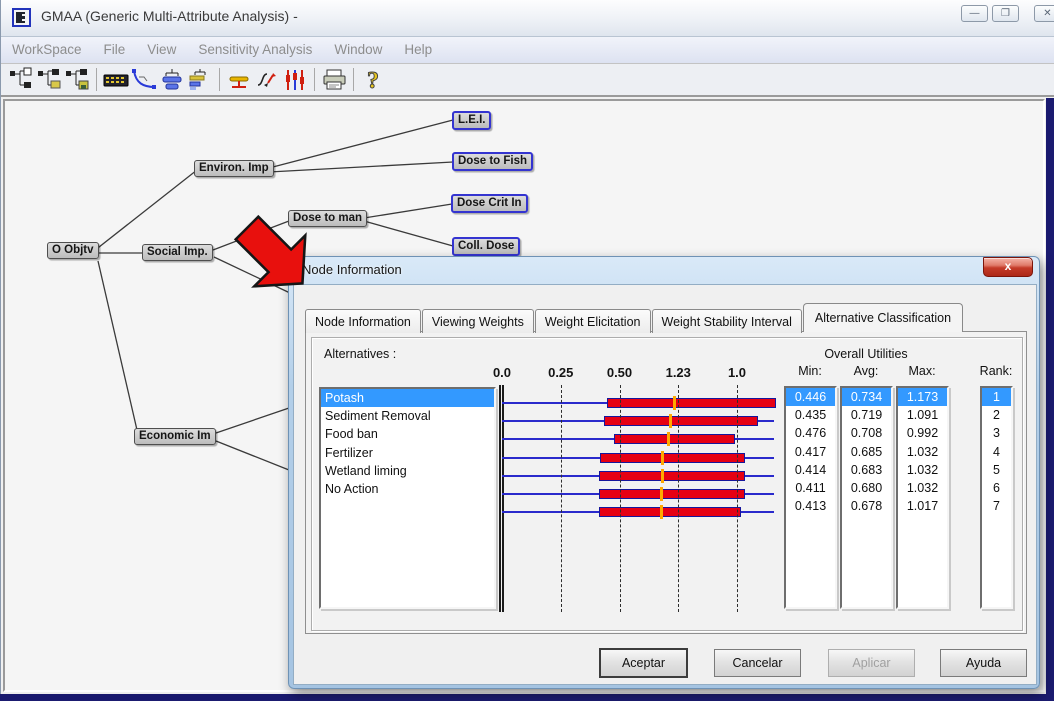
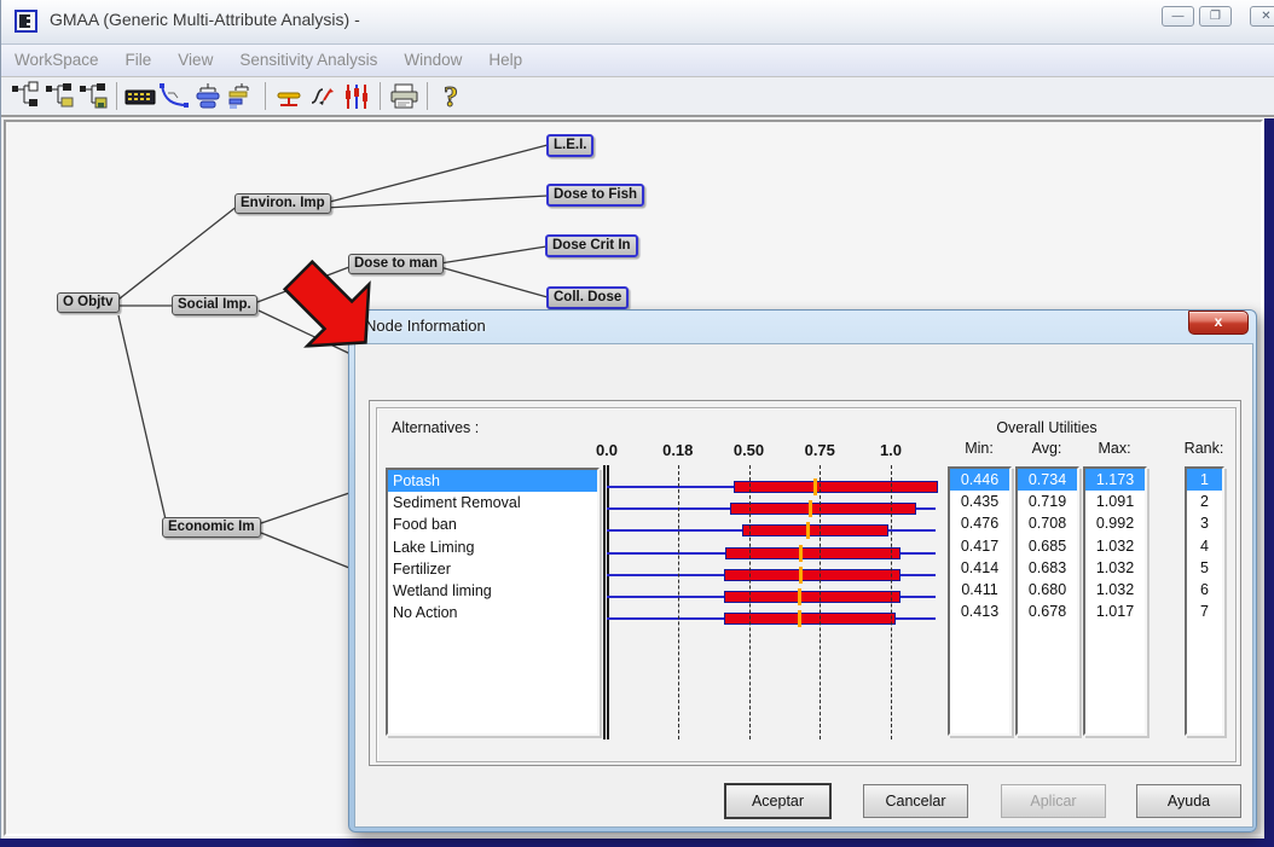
  GMAA (Generic Multi-Attribute Analysis) -
  —
  ❐
  ✕
  WorkSpace File View Sensitivity Analysis Window Help
  ?
  O Objtv
  Environ. Imp
  Social Imp.
  Dose to man
  Economic Im
  L.E.I.
  Dose to Fish
  Dose Crit In
  Coll. Dose
  Node Information
  x
- Node Information Viewing Weights Weight Elicitation Weight Stability Interval Alternative Classification
  Alternatives :
  Potash
  Sediment Removal
  Food ban
+ Lake Liming
  Fertilizer
  Wetland liming
  No Action
  0.0
- 0.25
+ 0.18
  0.50
- 1.23
+ 0.75
  1.0
  Overall Utilities
  Min:
  Avg:
  Max:
  Rank:
  0.446
  0.435
  0.476
  0.417
  0.414
  0.411
  0.413
  0.734
  0.719
  0.708
  0.685
  0.683
  0.680
  0.678
  1.173
  1.091
  0.992
  1.032
  1.032
  1.032
  1.017
  1
  2
  3
  4
  5
  6
  7
  Aceptar
  Cancelar
  Aplicar
  Ayuda
